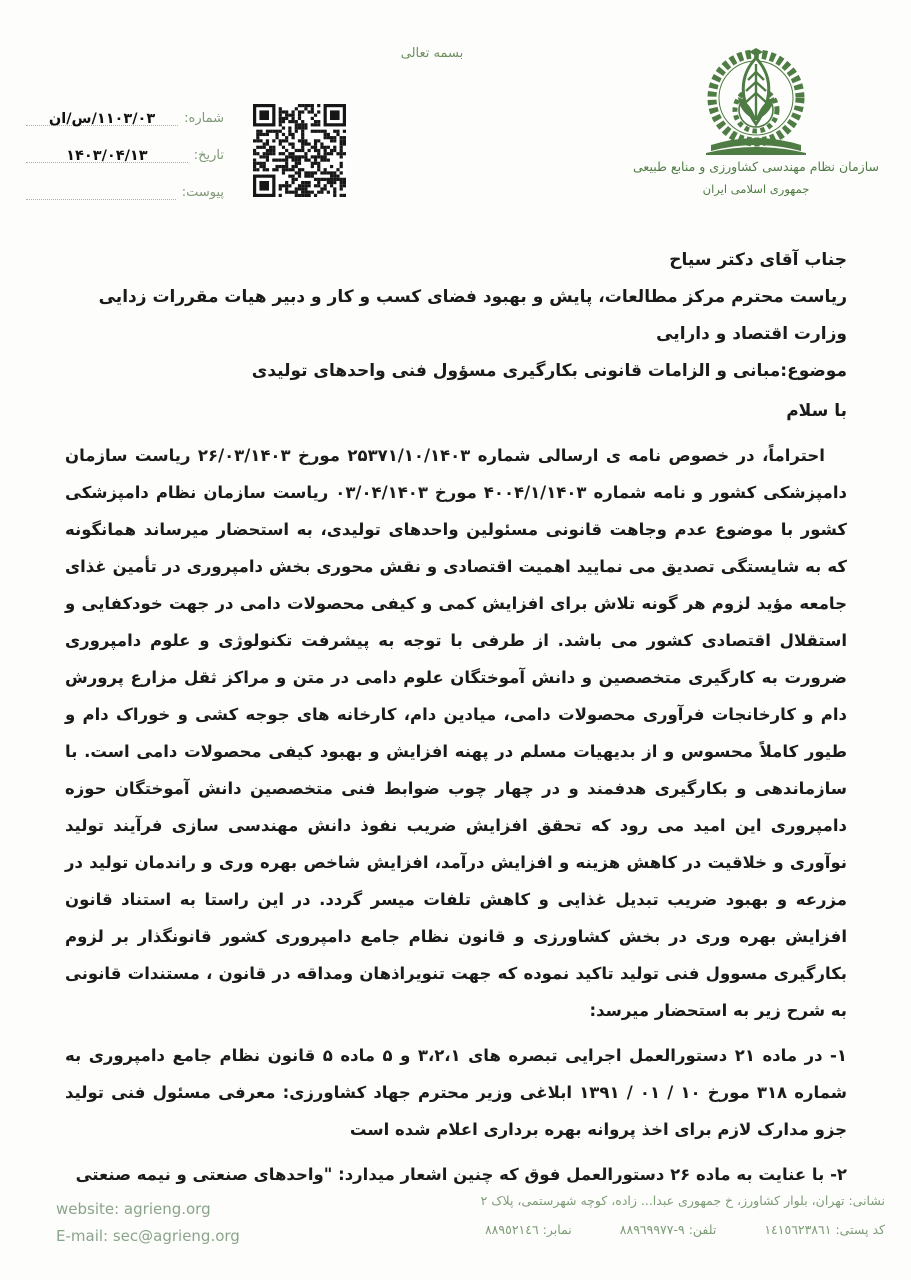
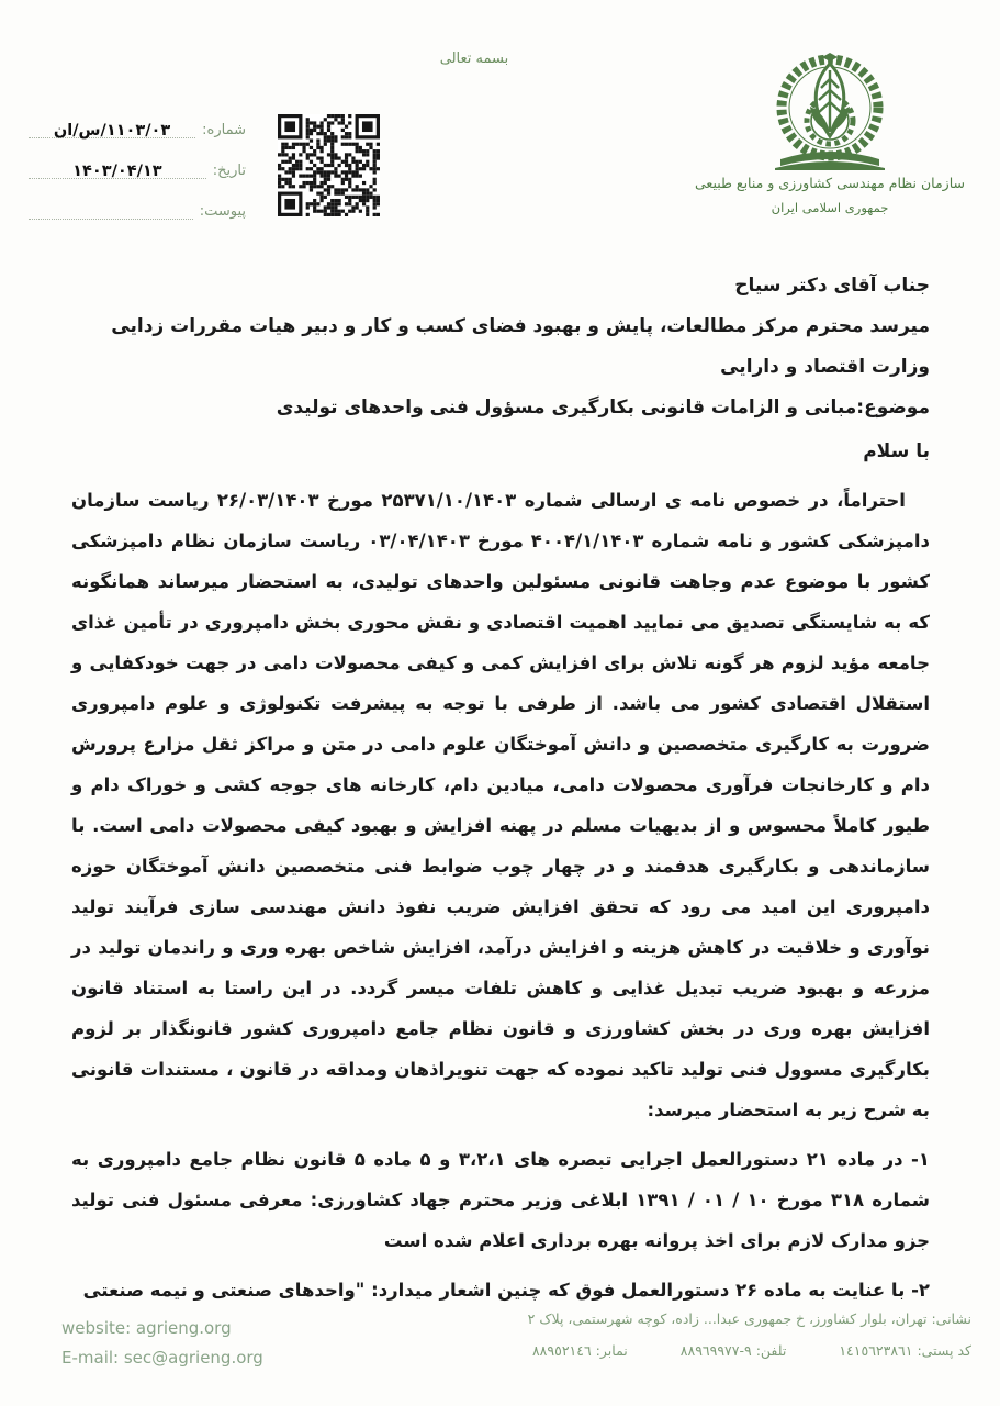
  بسمه تعالی
  سازمان نظام مهندسی کشاورزی و منابع طبیعی
  جمهوری اسلامی ایران
  شماره:
  ۱۱۰۳/۰۳/س/ان
  تاریخ:
  ۱۴۰۳/۰۴/۱۳
  پیوست:
  جناب آقای دکتر سیاح
- ریاست محترم مرکز مطالعات، پایش و بهبود فضای کسب و کار و دبیر هیات مقررات زدایی وزارت اقتصاد و دارایی
+ میرسد محترم مرکز مطالعات، پایش و بهبود فضای کسب و کار و دبیر هیات مقررات زدایی وزارت اقتصاد و دارایی
  موضوع:مبانی و الزامات قانونی بکارگیری مسؤول فنی واحدهای تولیدی
  با سلام
  احتراماً، در خصوص نامه ی ارسالی شماره ۲۵۳۷۱/۱۰/۱۴۰۳ مورخ ۲۶/۰۳/۱۴۰۳ ریاست سازمان دامپزشکی کشور و نامه شماره ۴۰۰۴/۱/۱۴۰۳ مورخ ۰۳/۰۴/۱۴۰۳ ریاست سازمان نظام دامپزشکی کشور با موضوع عدم وجاهت قانونی مسئولین واحدهای تولیدی، به استحضار میرساند همانگونه که به شایستگی تصدیق می نمایید اهمیت اقتصادی و نقش محوری بخش دامپروری در تأمین غذای جامعه مؤید لزوم هر گونه تلاش برای افزایش کمی و کیفی محصولات دامی در جهت خودکفایی و استقلال اقتصادی کشور می باشد. از طرفی با توجه به پیشرفت تکنولوژی و علوم دامپروری ضرورت به کارگیری متخصصین و دانش آموختگان علوم دامی در متن و مراکز ثقل مزارع پرورش دام و کارخانجات فرآوری محصولات دامی، میادین دام، کارخانه های جوجه کشی و خوراک دام و طیور کاملاً محسوس و از بدیهیات مسلم در پهنه افزایش و بهبود کیفی محصولات دامی است. با سازماندهی و بکارگیری هدفمند و در چهار چوب ضوابط فنی متخصصین دانش آموختگان حوزه دامپروری این امید می رود که تحقق افزایش ضریب نفوذ دانش مهندسی سازی فرآیند تولید نوآوری و خلاقیت در کاهش هزینه و افزایش درآمد، افزایش شاخص بهره وری و راندمان تولید در مزرعه و بهبود ضریب تبدیل غذایی و کاهش تلفات میسر گردد. در این راستا به استناد قانون افزایش بهره وری در بخش کشاورزی و قانون نظام جامع دامپروری کشور قانونگذار بر لزوم بکارگیری مسوول فنی تولید تاکید نموده که جهت تنویراذهان ومداقه در قانون ، مستندات قانونی به شرح زیر به استحضار میرسد:
  ۱- در ماده ۲۱ دستورالعمل اجرایی تبصره های ۳،۲،۱ و ۵ ماده ۵ قانون نظام جامع دامپروری به شماره ۳۱۸ مورخ ۱۰ / ۰۱ / ۱۳۹۱ ابلاغی وزیر محترم جهاد کشاورزی: معرفی مسئول فنی تولید جزو مدارک لازم برای اخذ پروانه بهره برداری اعلام شده است
  ۲- با عنایت به ماده ۲۶ دستورالعمل فوق که چنین اشعار میدارد: "واحدهای صنعتی و نیمه صنعتی
  website: agrieng.org
  E-mail: sec@agrieng.org
  نشانی: تهران، بلوار کشاورز، خ جمهوری عبدا... زاده، کوچه شهرستمی، پلاک ٢
  کد پستی: ١٤١٥٦٢٣٨٦١ تلفن: ٨٨٩٦٩٩٧٧-٩ نمابر: ٨٨٩٥٢١٤٦
